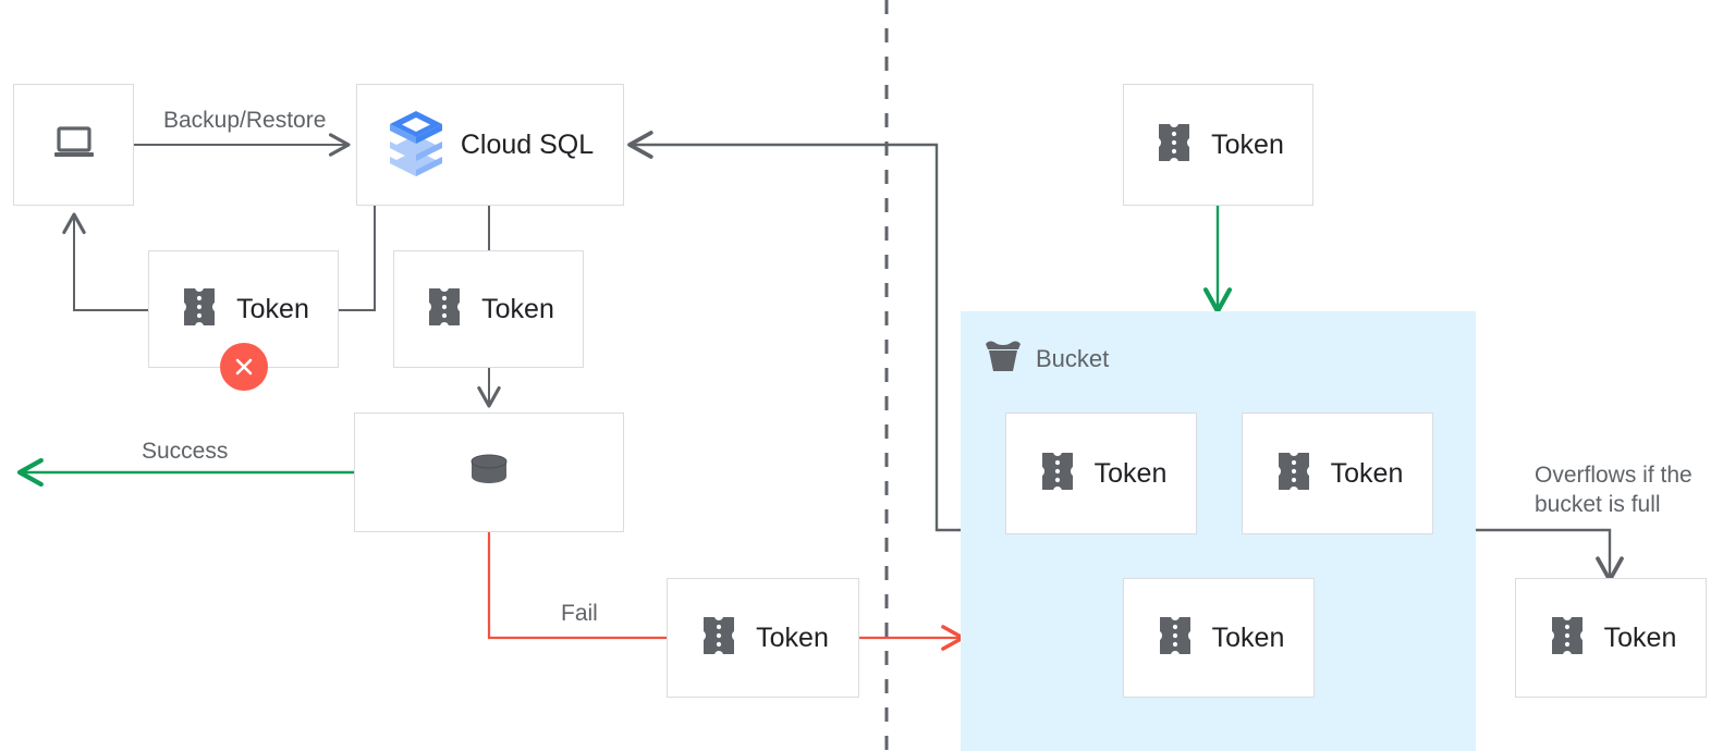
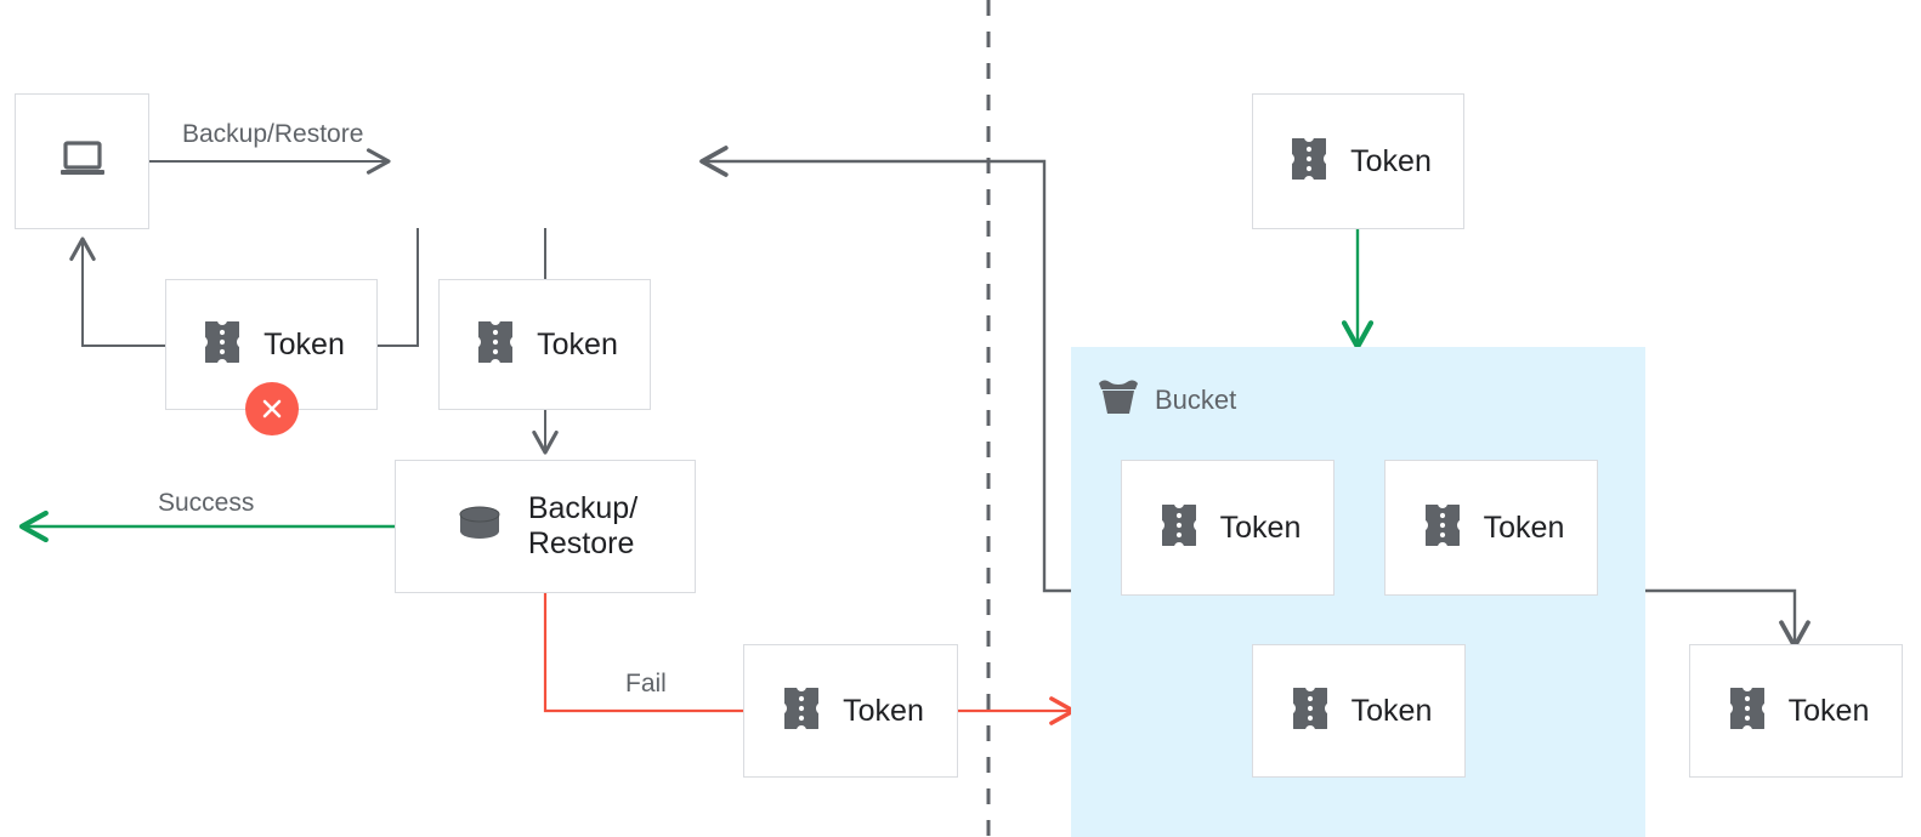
- Cloud SQL
  Token
  Token
+ Backup/
+ Restore
  Token
  Token
  Bucket
  Token
  Token
  Token
  Token
  Backup/Restore
  Success
  Fail
- Overflows if the
- bucket is full
